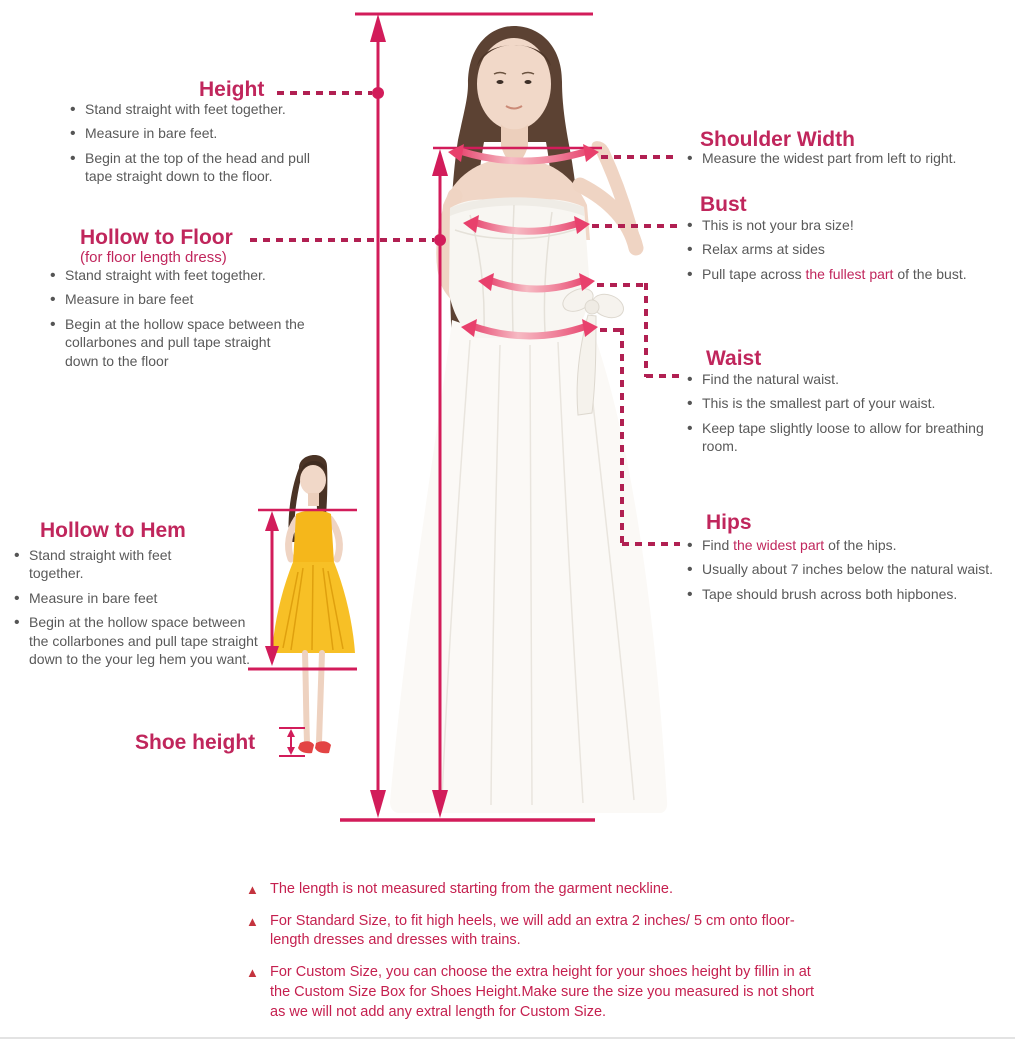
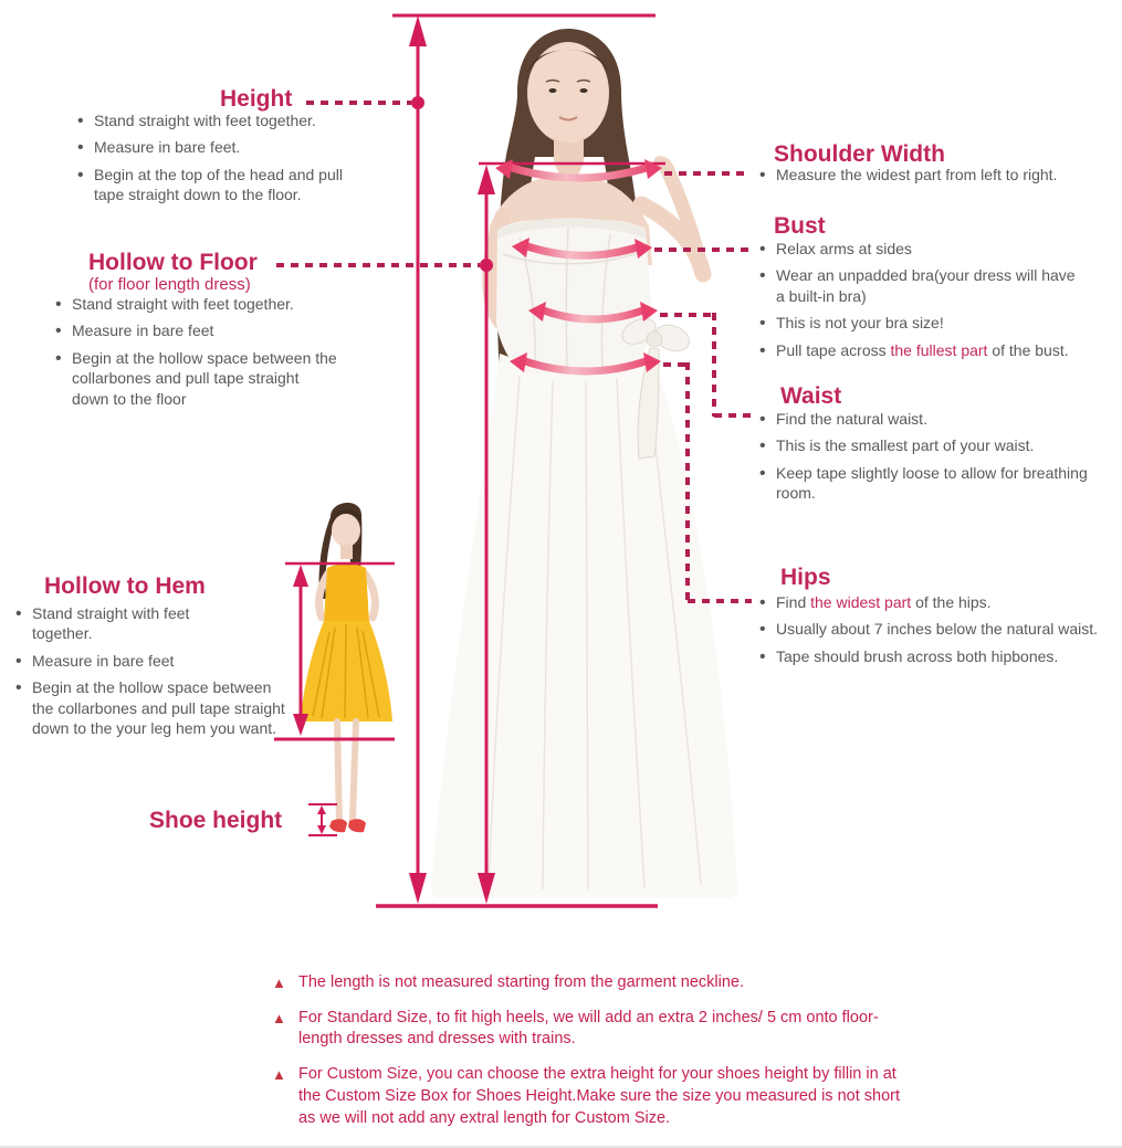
  Height
  Stand straight with feet together.
  Measure in bare feet.
  Begin at the top of the head and pull tape straight down to the floor.
  Hollow to Floor
  (for floor length dress)
  Stand straight with feet together.
  Measure in bare feet
  Begin at the hollow space between the collarbones and pull tape straight down to the floor
  Hollow to Hem
  Stand straight with feet together.
  Measure in bare feet
  Begin at the hollow space between the collarbones and pull tape straight down to the your leg hem you want.
  Shoe height
  Shoulder Width
  Measure the widest part from left to right.
  Bust
- This is not your bra size!
+ Relax arms at sides
+ Wear an unpadded bra(your dress will have a built-in bra)
- Relax arms at sides
+ This is not your bra size!
  Pull tape across the fullest part of the bust.
  Waist
  Find the natural waist.
  This is the smallest part of your waist.
  Keep tape slightly loose to allow for breathing room.
  Hips
  Find the widest part of the hips.
  Usually about 7 inches below the natural waist.
  Tape should brush across both hipbones.
  ▲
  The length is not measured starting from the garment neckline.
  ▲
  For Standard Size, to fit high heels, we will add an extra 2 inches/ 5 cm onto floor-length dresses and dresses with trains.
  ▲
  For Custom Size, you can choose the extra height for your shoes height by fillin in at the Custom Size Box for Shoes Height.Make sure the size you measured is not short as we will not add any extral length for Custom Size.
